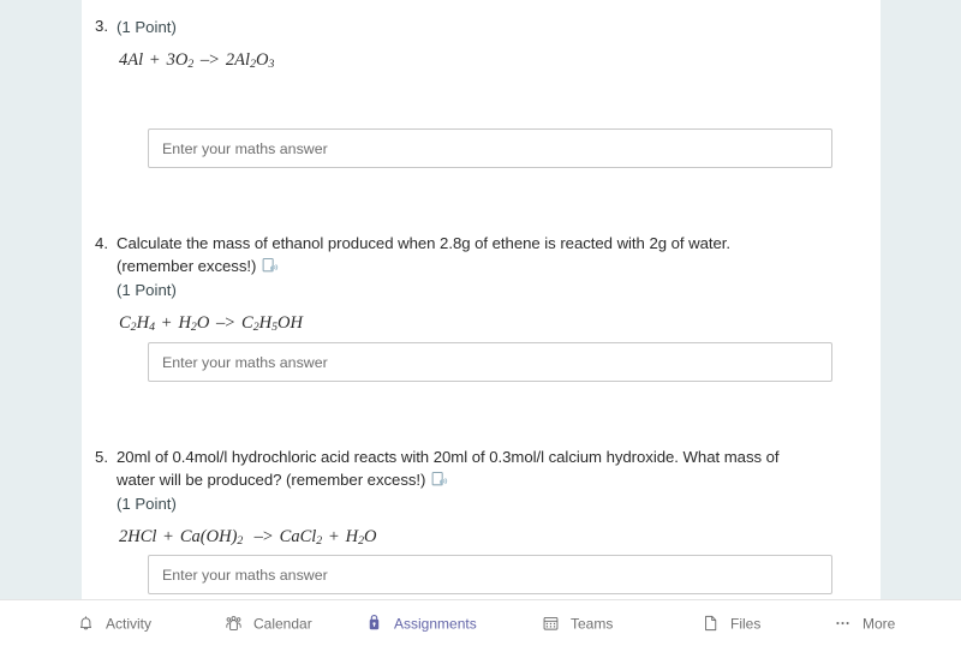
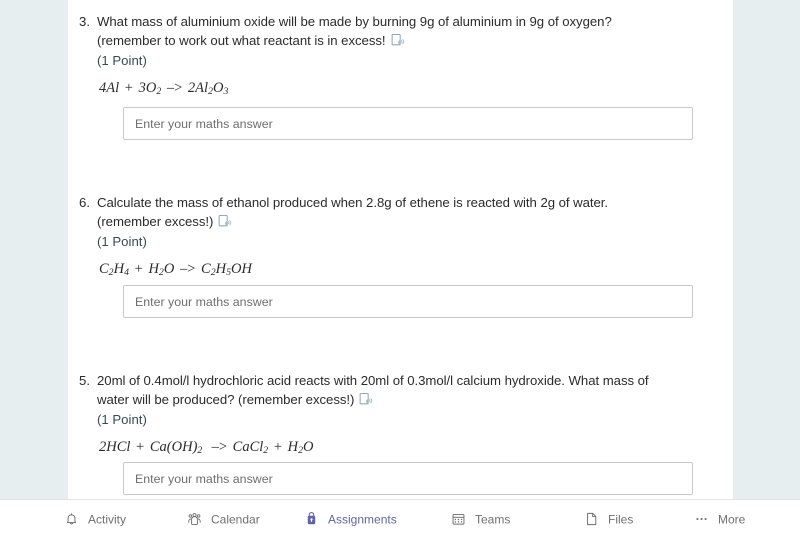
  3.
+ What mass of aluminium oxide will be made by burning 9g of aluminium in 9g of oxygen?
+ (remember to work out what reactant is in excess!
  (1 Point)
  4Al + 3O2 –> 2Al2O3
  Enter your maths answer
- 4.
+ 6.
  Calculate the mass of ethanol produced when 2.8g of ethene is reacted with 2g of water.
  (remember excess!)
  (1 Point)
  C2H4 + H2O –> C2H5OH
  Enter your maths answer
  5.
  20ml of 0.4mol/l hydrochloric acid reacts with 20ml of 0.3mol/l calcium hydroxide. What mass of
  water will be produced? (remember excess!)
  (1 Point)
  2HCl + Ca(OH)2 –> CaCl2 + H2O
  Enter your maths answer
  Activity
  Calendar
  Assignments
  Teams
  Files
  More
